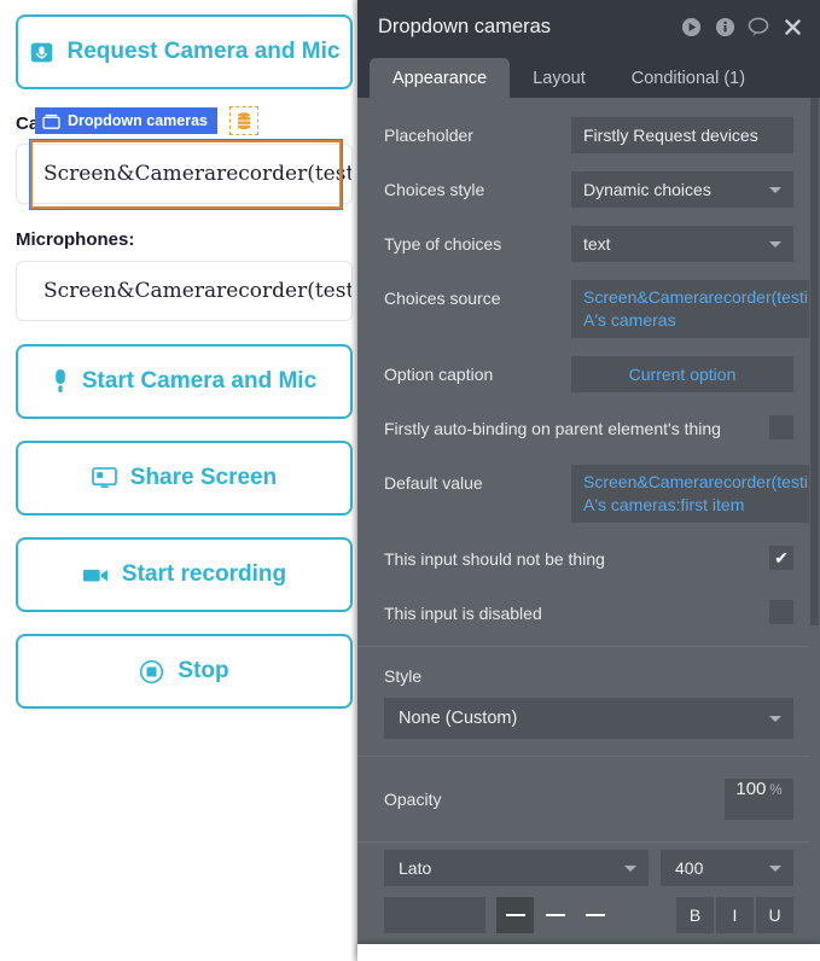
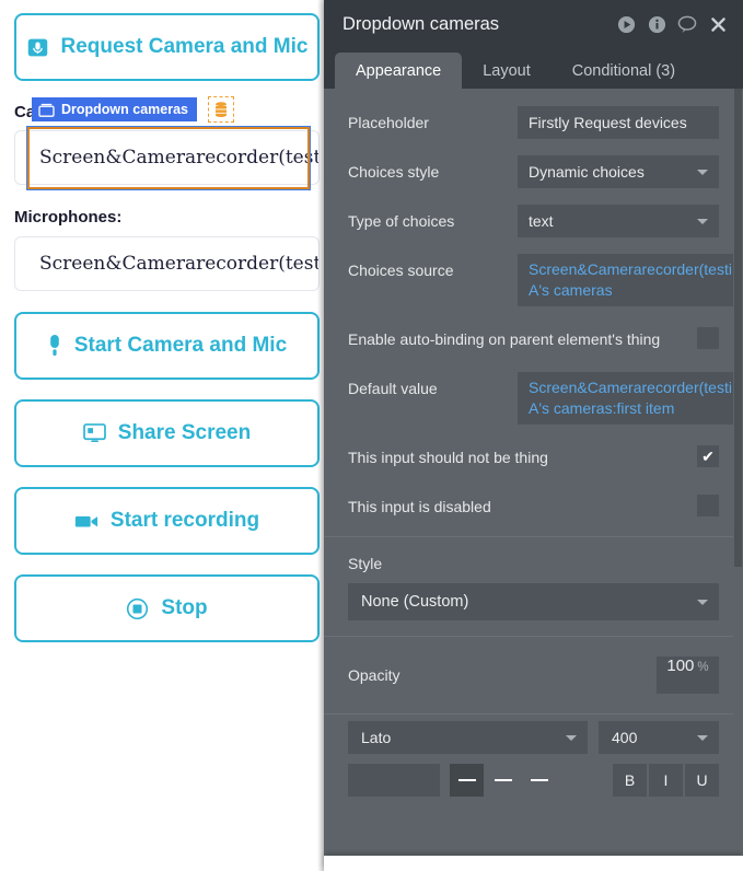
  Request Camera and Mic
  Ca
  Screen&Camerarecorder(tes
  Dropdown cameras
  Microphones:
  Screen&Camerarecorder(tes
  Start Camera and Mic
  Share Screen
  Start recording
  Stop
  Dropdown cameras
  Appearance
  Layout
- Conditional (1)
+ Conditional (3)
  Placeholder
  Firstly Request devices
  Choices style
  Dynamic choices
  Type of choices
  text
  Choices source
  Screen&Camerarecorder(testi A's cameras
- Option caption
- Current option
- Firstly auto-binding on parent element's thing
+ Enable auto-binding on parent element's thing
  Default value
  Screen&Camerarecorder(testi A's cameras:first item
  This input should not be thing
  ✔
  This input is disabled
  Style
  None (Custom)
  Opacity
  100
  %
  Lato
  400
  B
  I
  U
